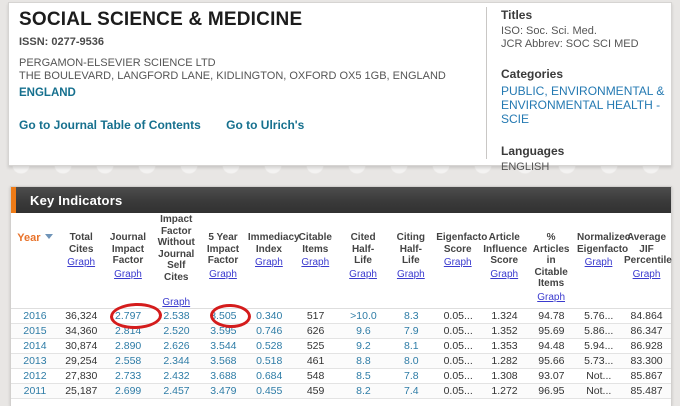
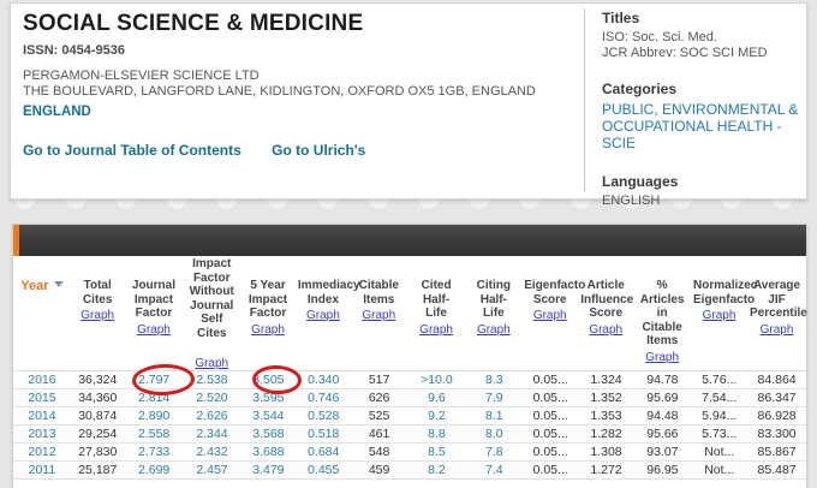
  SOCIAL SCIENCE & MEDICINE
- ISSN: 0277-9536
+ ISSN: 0454-9536
  PERGAMON-ELSEVIER SCIENCE LTD
  THE BOULEVARD, LANGFORD LANE, KIDLINGTON, OXFORD OX5 1GB, ENGLAND
  ENGLAND
  Go to Journal Table of Contents Go to Ulrich's
  Titles
  ISO: Soc. Sci. Med.
  JCR Abbrev: SOC SCI MED
  Categories
- PUBLIC, ENVIRONMENTAL & ENVIRONMENTAL HEALTH - SCIE
+ PUBLIC, ENVIRONMENTAL & OCCUPATIONAL HEALTH - SCIE
  Languages
  ENGLISH
- Key Indicators
  Year
  Total Cites
  Graph
  Journal Impact Factor
  Graph
  Impact Factor Without Journal Self Cites
  Graph
  5 Year Impact Factor
  Graph
  Immediac Index
  Graph
  Citable Items
  Graph
  Cited Half-Life
  Graph
  Citing Half-Life
  Graph
  Eigenfact Score
  Graph
  Article Influence Score
  Graph
  % Articles in Citable Items
  Graph
  Normaliz Eigenfact
  Graph
  Average JIF Percentile
  Graph
  2016
  36,324
  2.797
  2.538
  3.505
  0.340
  517
  >10.0
  8.3
  0.05...
  1.324
  94.78
  5.76...
  84.864
  2015
  34,360
  2.814
  2.520
  3.595
  0.746
  626
  9.6
  7.9
  0.05...
  1.352
  95.69
- 5.86...
+ 7.54...
  86.347
  2014
  30,874
  2.890
  2.626
  3.544
  0.528
  525
  9.2
  8.1
  0.05...
  1.353
  94.48
  5.94...
  86.928
  2013
  29,254
  2.558
  2.344
  3.568
  0.518
  461
  8.8
  8.0
  0.05...
  1.282
  95.66
  5.73...
  83.300
  2012
  27,830
  2.733
  2.432
  3.688
  0.684
  548
  8.5
  7.8
  0.05...
  1.308
  93.07
  Not...
  85.867
  2011
  25,187
  2.699
  2.457
  3.479
  0.455
  459
  8.2
  7.4
  0.05...
  1.272
  96.95
  Not...
  85.487
